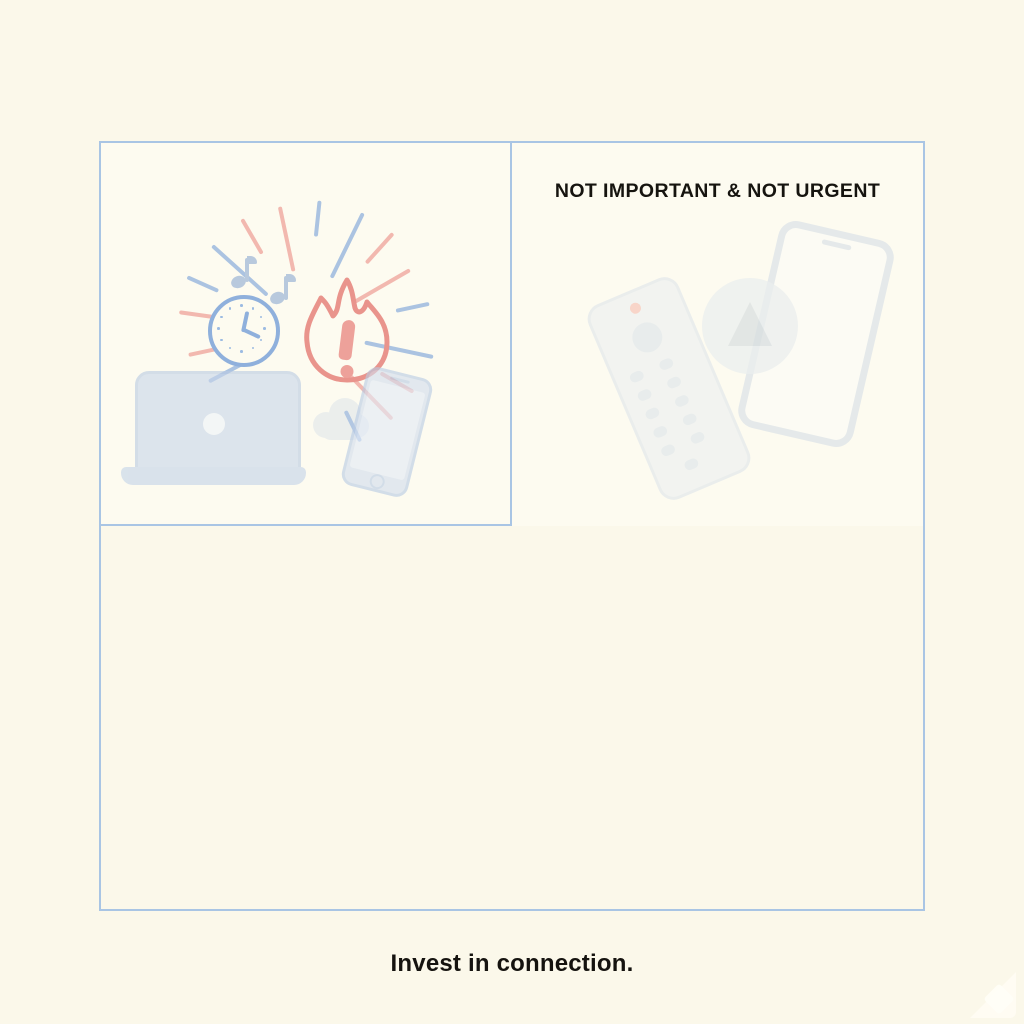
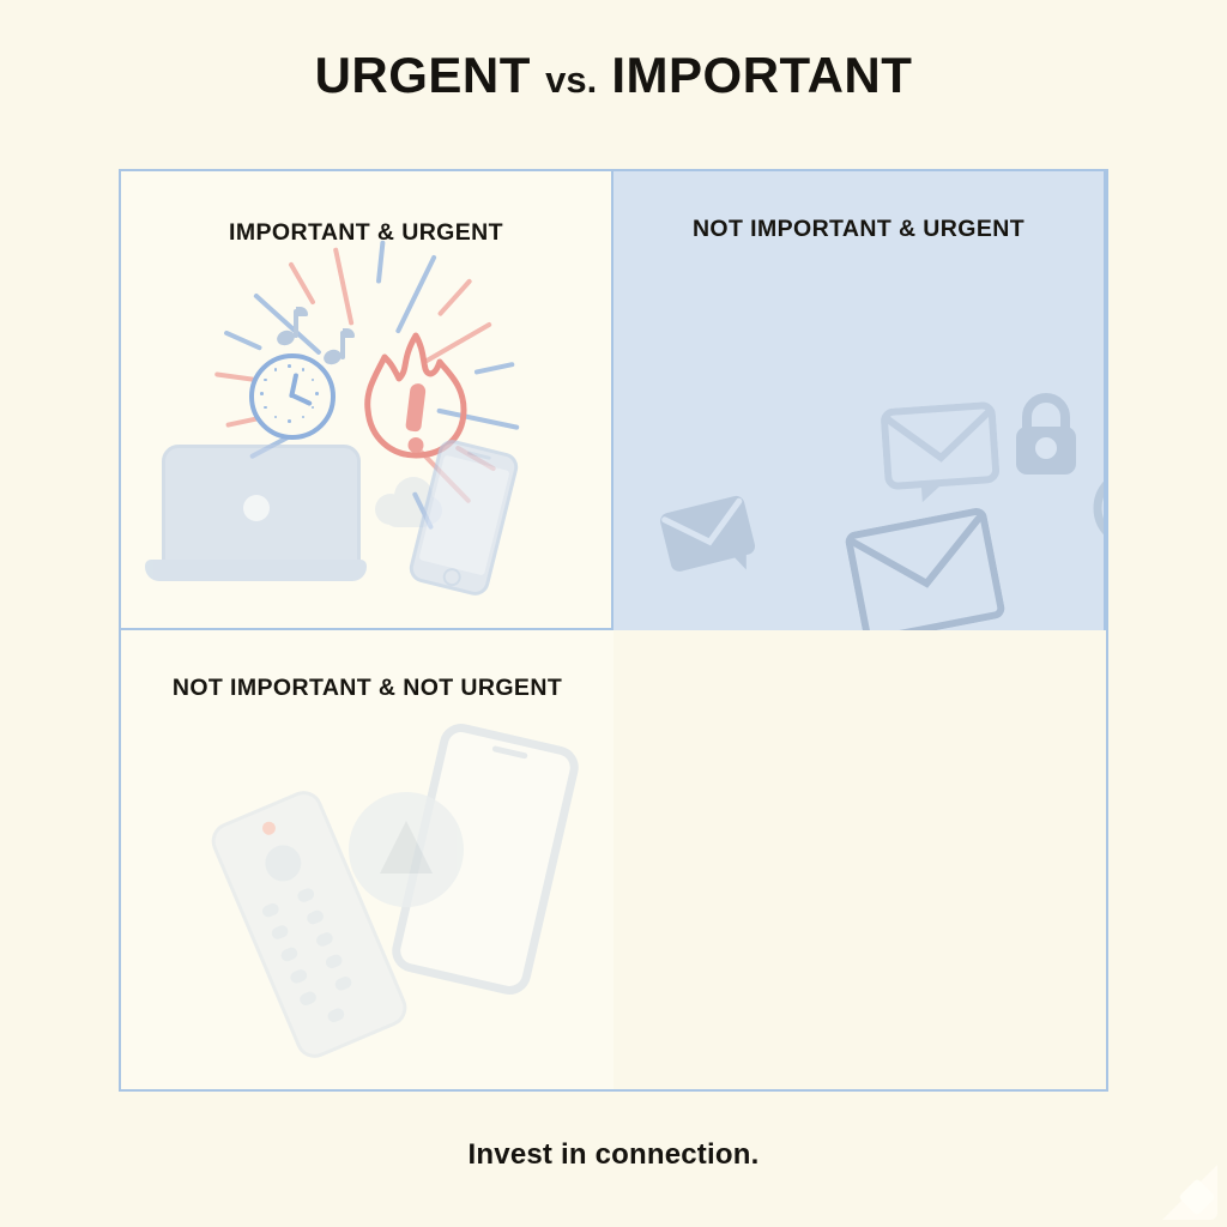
+ URGENT vs. IMPORTANT
+ IMPORTANT & URGENT
+ NOT IMPORTANT & URGENT
  NOT IMPORTANT & NOT URGENT
  Invest in connection.
